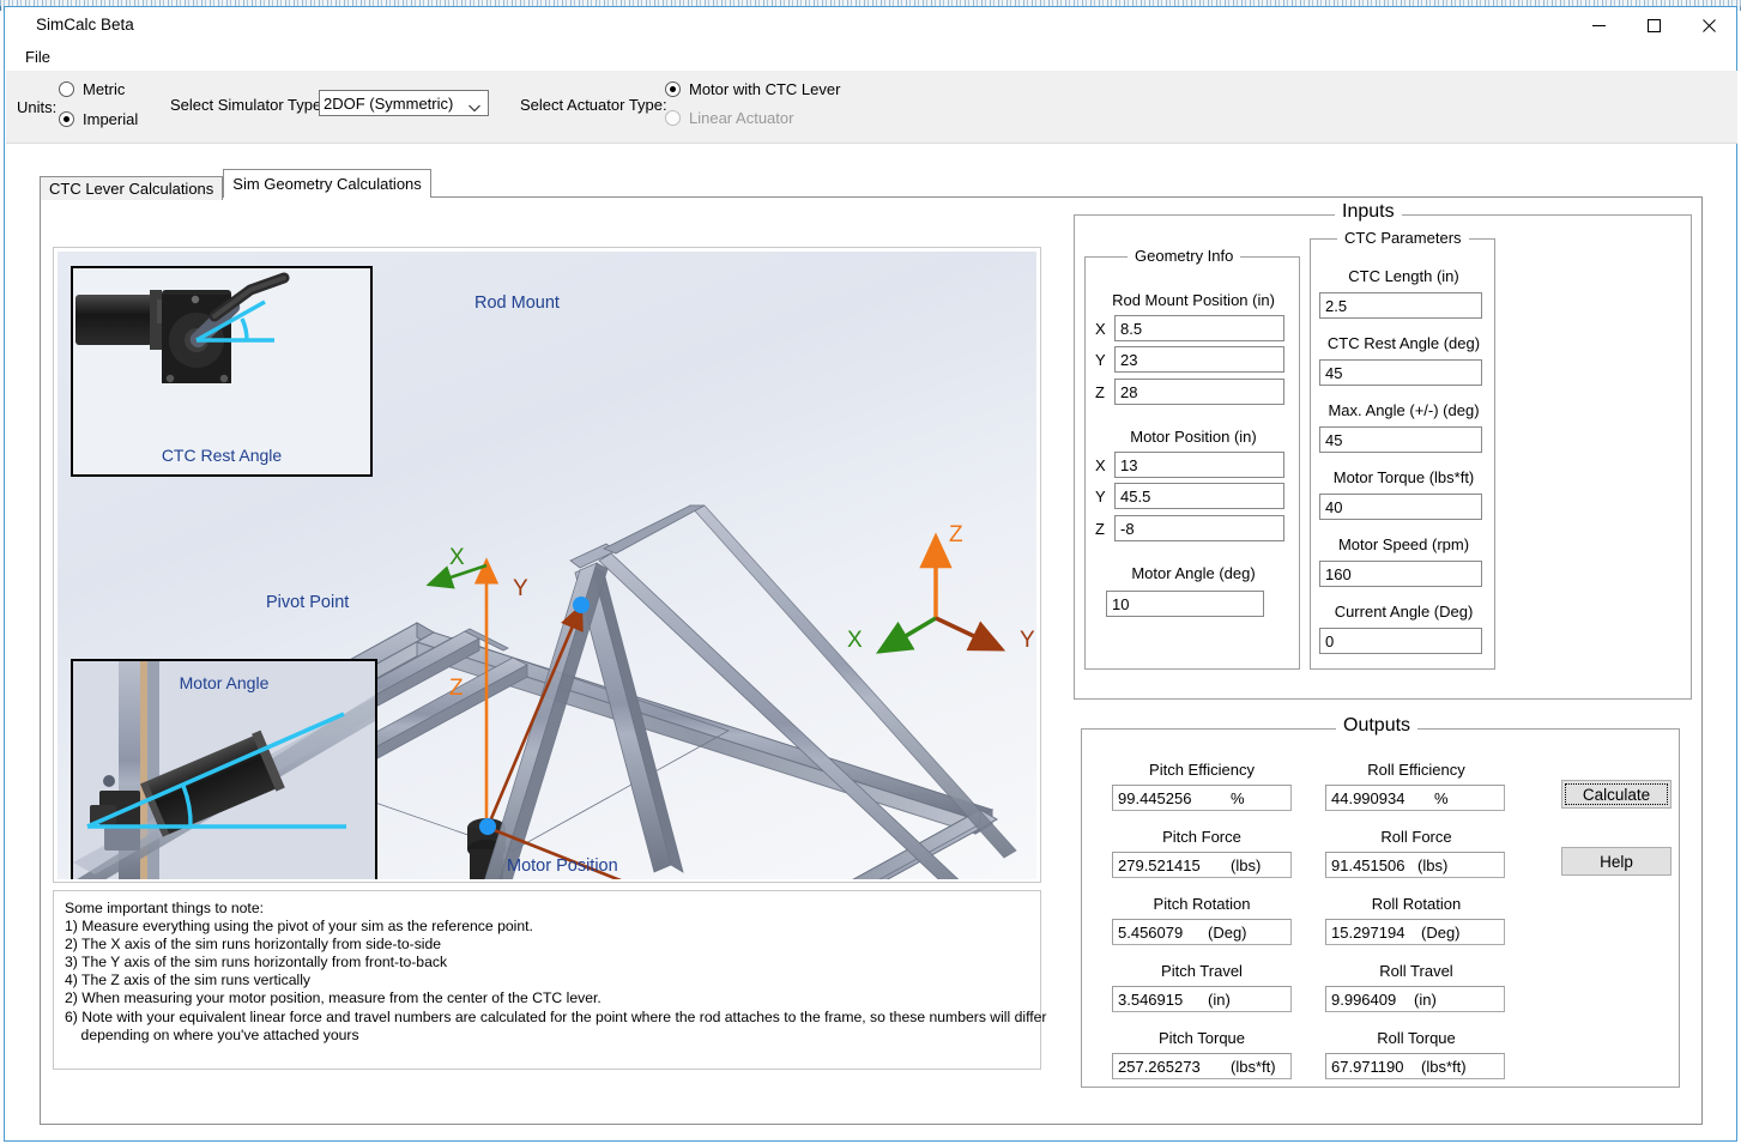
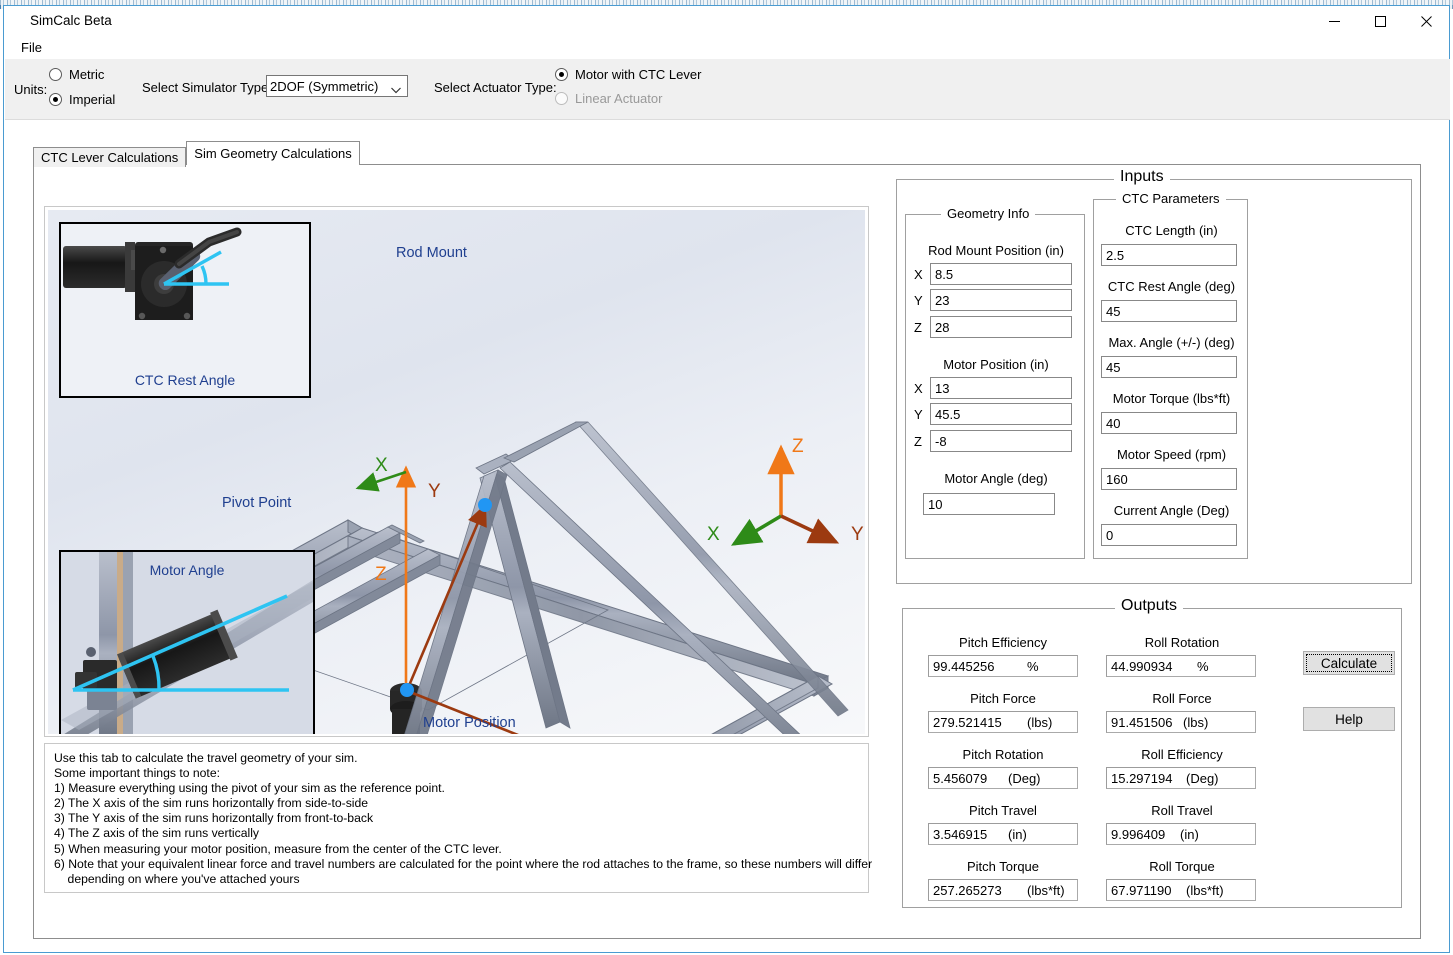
  SimCalc Beta
  File
  Units:
  Metric
  Imperial
  Select Simulator Type
  2DOF (Symmetric)
  Select Actuator Type:
  Motor with CTC Lever
  Linear Actuator
  CTC Lever Calculations
  Sim Geometry Calculations
  Z
  X
  Y
  X
  Y
  Z
  Rod Mount
  Pivot Point
  Motor Position
  CTC Rest Angle
  Motor Angle
+ Use this tab to calculate the travel geometry of your sim.
  Some important things to note:
  1) Measure everything using the pivot of your sim as the reference point.
  2) The X axis of the sim runs horizontally from side-to-side
  3) The Y axis of the sim runs horizontally from front-to-back
  4) The Z axis of the sim runs vertically
- 2) When measuring your motor position, measure from the center of the CTC lever.
+ 5) When measuring your motor position, measure from the center of the CTC lever.
- 6) Note with your equivalent linear force and travel numbers are calculated for the point where the rod attaches to the frame, so these numbers will differ
+ 6) Note that your equivalent linear force and travel numbers are calculated for the point where the rod attaches to the frame, so these numbers will differ
  depending on where you've attached yours
  Inputs
  Geometry Info
  Rod Mount Position (in)
  X
  8.5
  Y
  23
  Z
  28
  Motor Position (in)
  X
  13
  Y
  45.5
  Z
  -8
  Motor Angle (deg)
  10
  CTC Parameters
  CTC Length (in)
  2.5
  CTC Rest Angle (deg)
  45
  Max. Angle (+/-) (deg)
  45
  Motor Torque (lbs*ft)
  40
  Motor Speed (rpm)
  160
  Current Angle (Deg)
  0
  Outputs
  Pitch Efficiency
  99.445256
  %
  Pitch Force
  279.521415
  (lbs)
  Pitch Rotation
  5.456079
  (Deg)
  Pitch Travel
  3.546915
  (in)
  Pitch Torque
  257.265273
  (lbs*ft)
- Roll Efficiency
+ Roll Rotation
  44.990934
  %
  Roll Force
  91.451506
  (lbs)
- Roll Rotation
+ Roll Efficiency
  15.297194
  (Deg)
  Roll Travel
  9.996409
  (in)
  Roll Torque
  67.971190
  (lbs*ft)
  Calculate
  Help
